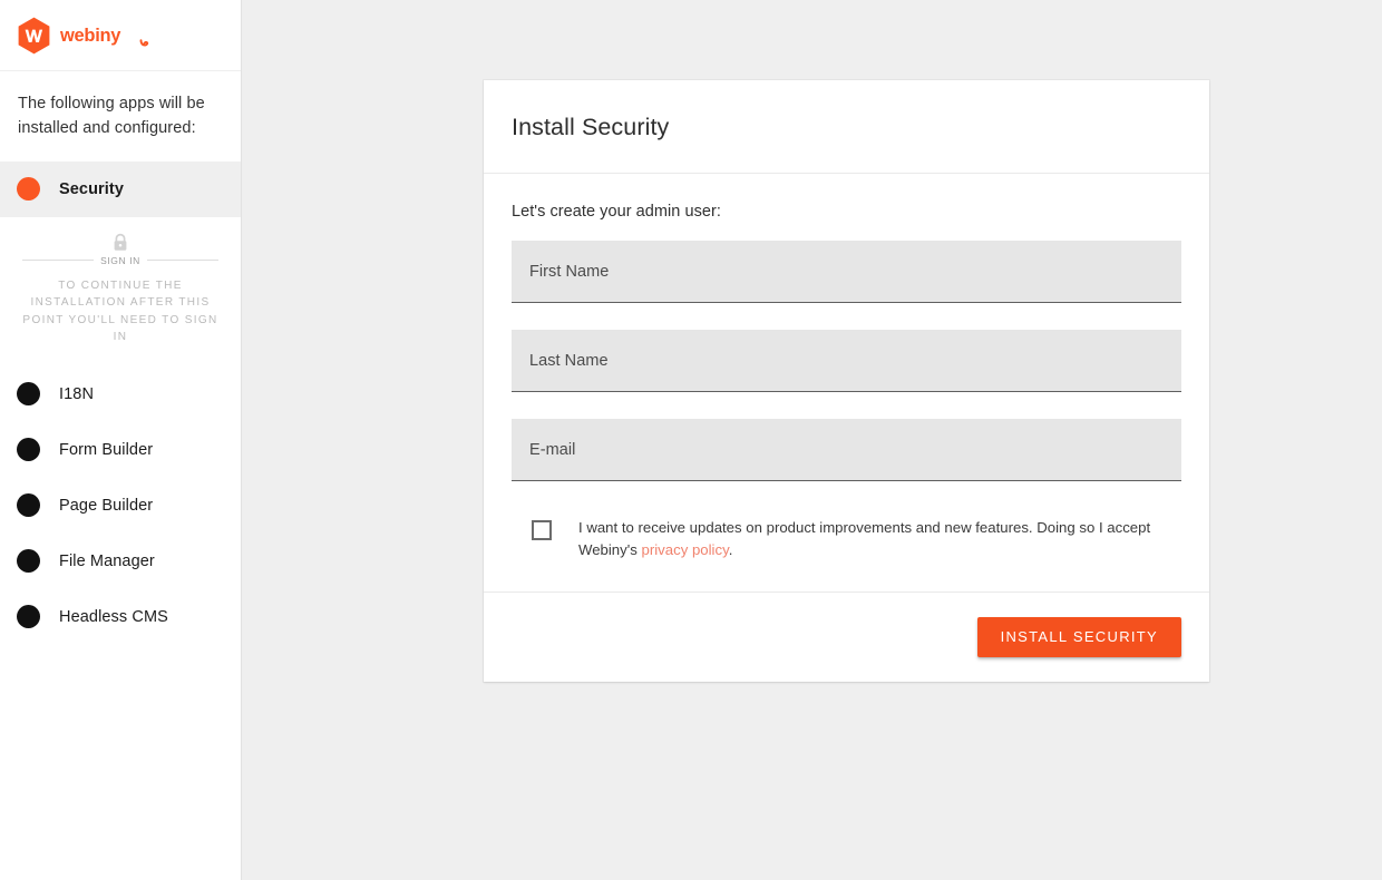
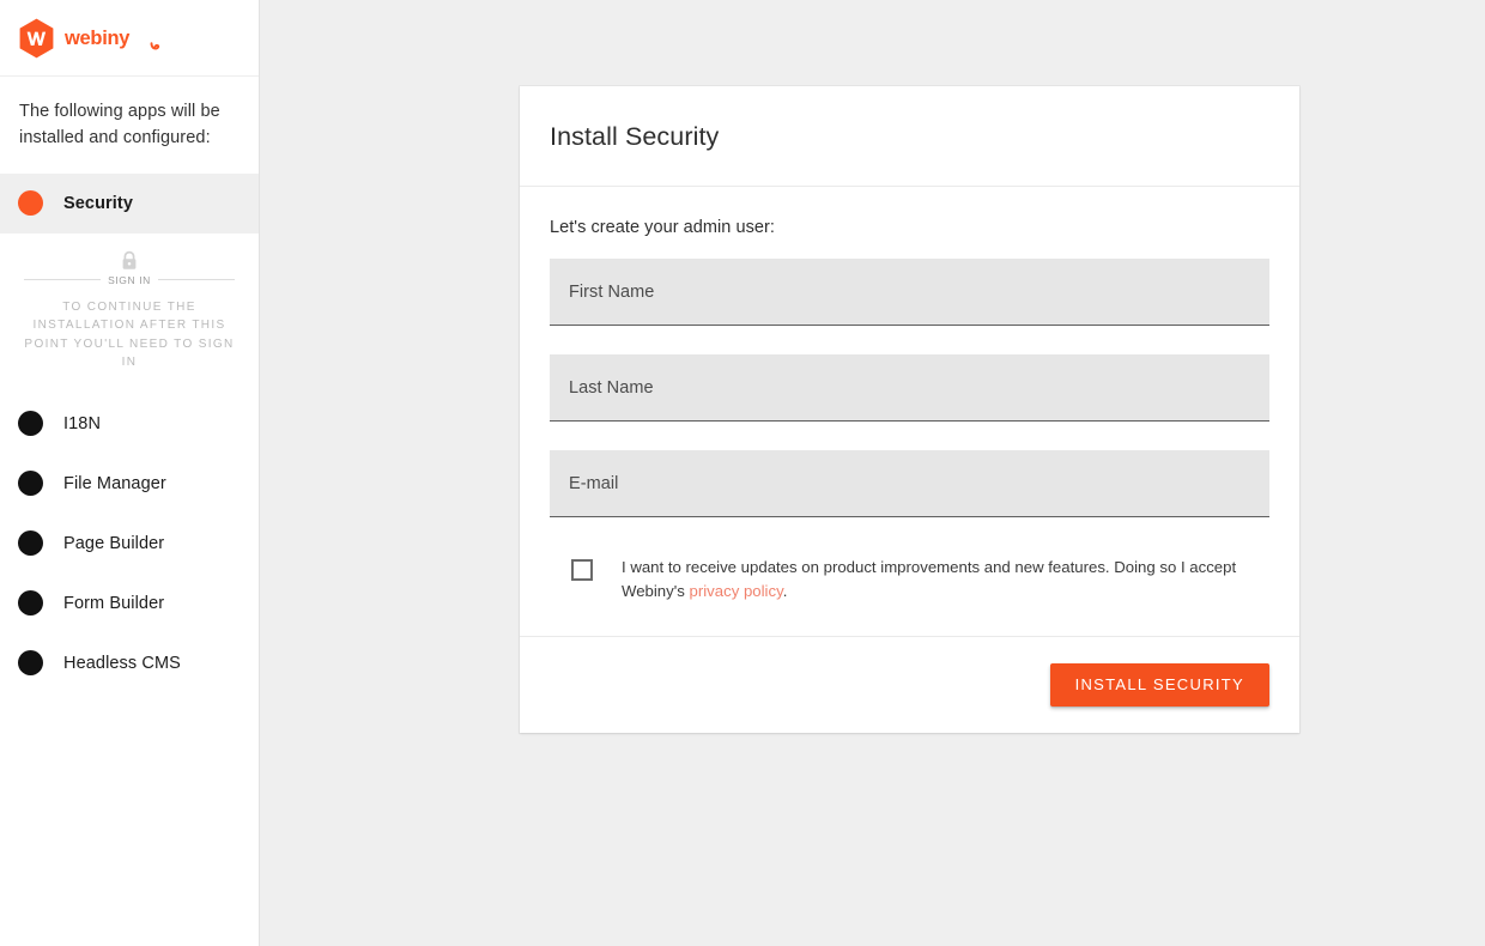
  webiny
  The following apps will be installed and configured:
  Security
  SIGN IN
  TO CONTINUE THE INSTALLATION AFTER THIS POINT YOU'LL NEED TO SIGN IN
  I18N
- Form Builder
+ File Manager
  Page Builder
- File Manager
+ Form Builder
  Headless CMS
  Install Security
  Let's create your admin user:
  First Name
  Last Name
  E-mail
  I want to receive updates on product improvements and new features. Doing so I accept Webiny's privacy policy.
  INSTALL SECURITY
